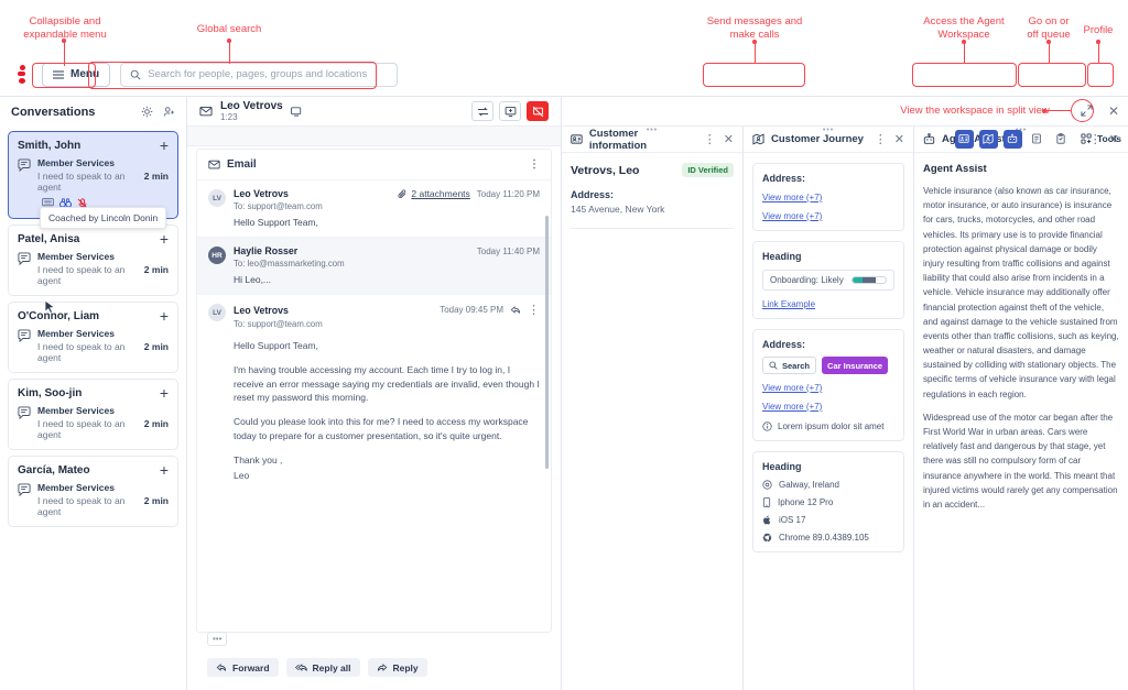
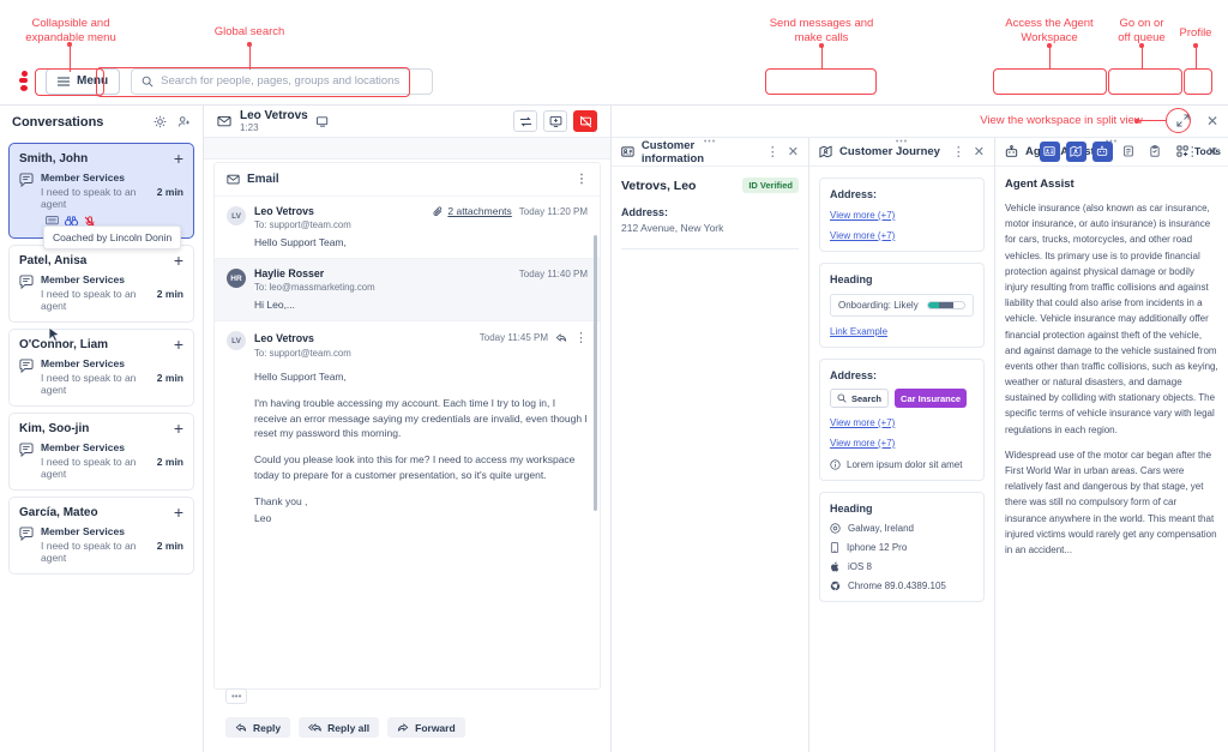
  Collapsible and
  expandable menu
  Global search
  Send messages and
  make calls
  Access the Agent
  Workspace
  Go on or
  off queue
  Profile
  View the workspace in split view
  Menu
  Search for people, pages, groups and locations
  ✕
  Tools
  Conversations
  Smith, John
  +
  Member Services
  I need to speak to an agent
  2 min
  Patel, Anisa
  +
  Member Services
  I need to speak to an agent
  2 min
  O'Connor, Liam
  +
  Member Services
  I need to speak to an agent
  2 min
  Kim, Soo-jin
  +
  Member Services
  I need to speak to an agent
  2 min
  García, Mateo
  +
  Member Services
  I need to speak to an agent
  2 min
  Coached by Lincoln Donin
  Leo Vetrovs
  1:23
  Email
  ⋮
  Leo Vetrovs
  2 attachments
  Today 11:20 PM
  To: support@team.com
  Hello Support Team,
  Haylie Rosser
  Today 11:40 PM
  To: leo@massmarketing.com
  Hi Leo,...
  Leo Vetrovs
- Today 09:45 PM
+ Today 11:45 PM
  ⋮
  To: support@team.com
  Hello Support Team,
  I'm having trouble accessing my account. Each time I try to log in, I receive an error message saying my credentials are invalid, even though I reset my password this morning.
  Could you please look into this for me? I need to access my workspace today to prepare for a customer presentation, so it's quite urgent.
  Thank you ,
  Leo
  •••
- Forward
+ Reply
  Reply all
- Reply
+ Forward
  Customer information
  ⋮
  ✕
  Vetrovs, Leo
  ID Verified
  Address:
- 145 Avenue, New York
+ 212 Avenue, New York
  Customer Journey
  ⋮
  ✕
  Address:
  View more (+7)
  View more (+7)
  Heading
  Onboarding: Likely
  Link Example
  Address:
  Search
  Car Insurance
  View more (+7)
  View more (+7)
  Lorem ipsum dolor sit amet
  Heading
  Galway, Ireland
  Iphone 12 Pro
- iOS 17
+ iOS 8
  Chrome 89.0.4389.105
  ⋮
  ✕
  Agent Assist
  Vehicle insurance (also known as car insurance, motor insurance, or auto insurance) is insurance for cars, trucks, motorcycles, and other road vehicles. Its primary use is to provide financial protection against physical damage or bodily injury resulting from traffic collisions and against liability that could also arise from incidents in a vehicle. Vehicle insurance may additionally offer financial protection against theft of the vehicle, and against damage to the vehicle sustained from events other than traffic collisions, such as keying, weather or natural disasters, and damage sustained by colliding with stationary objects. The specific terms of vehicle insurance vary with legal regulations in each region.
  Widespread use of the motor car began after the First World War in urban areas. Cars were relatively fast and dangerous by that stage, yet there was still no compulsory form of car insurance anywhere in the world. This meant that injured victims would rarely get any compensation in an accident...
